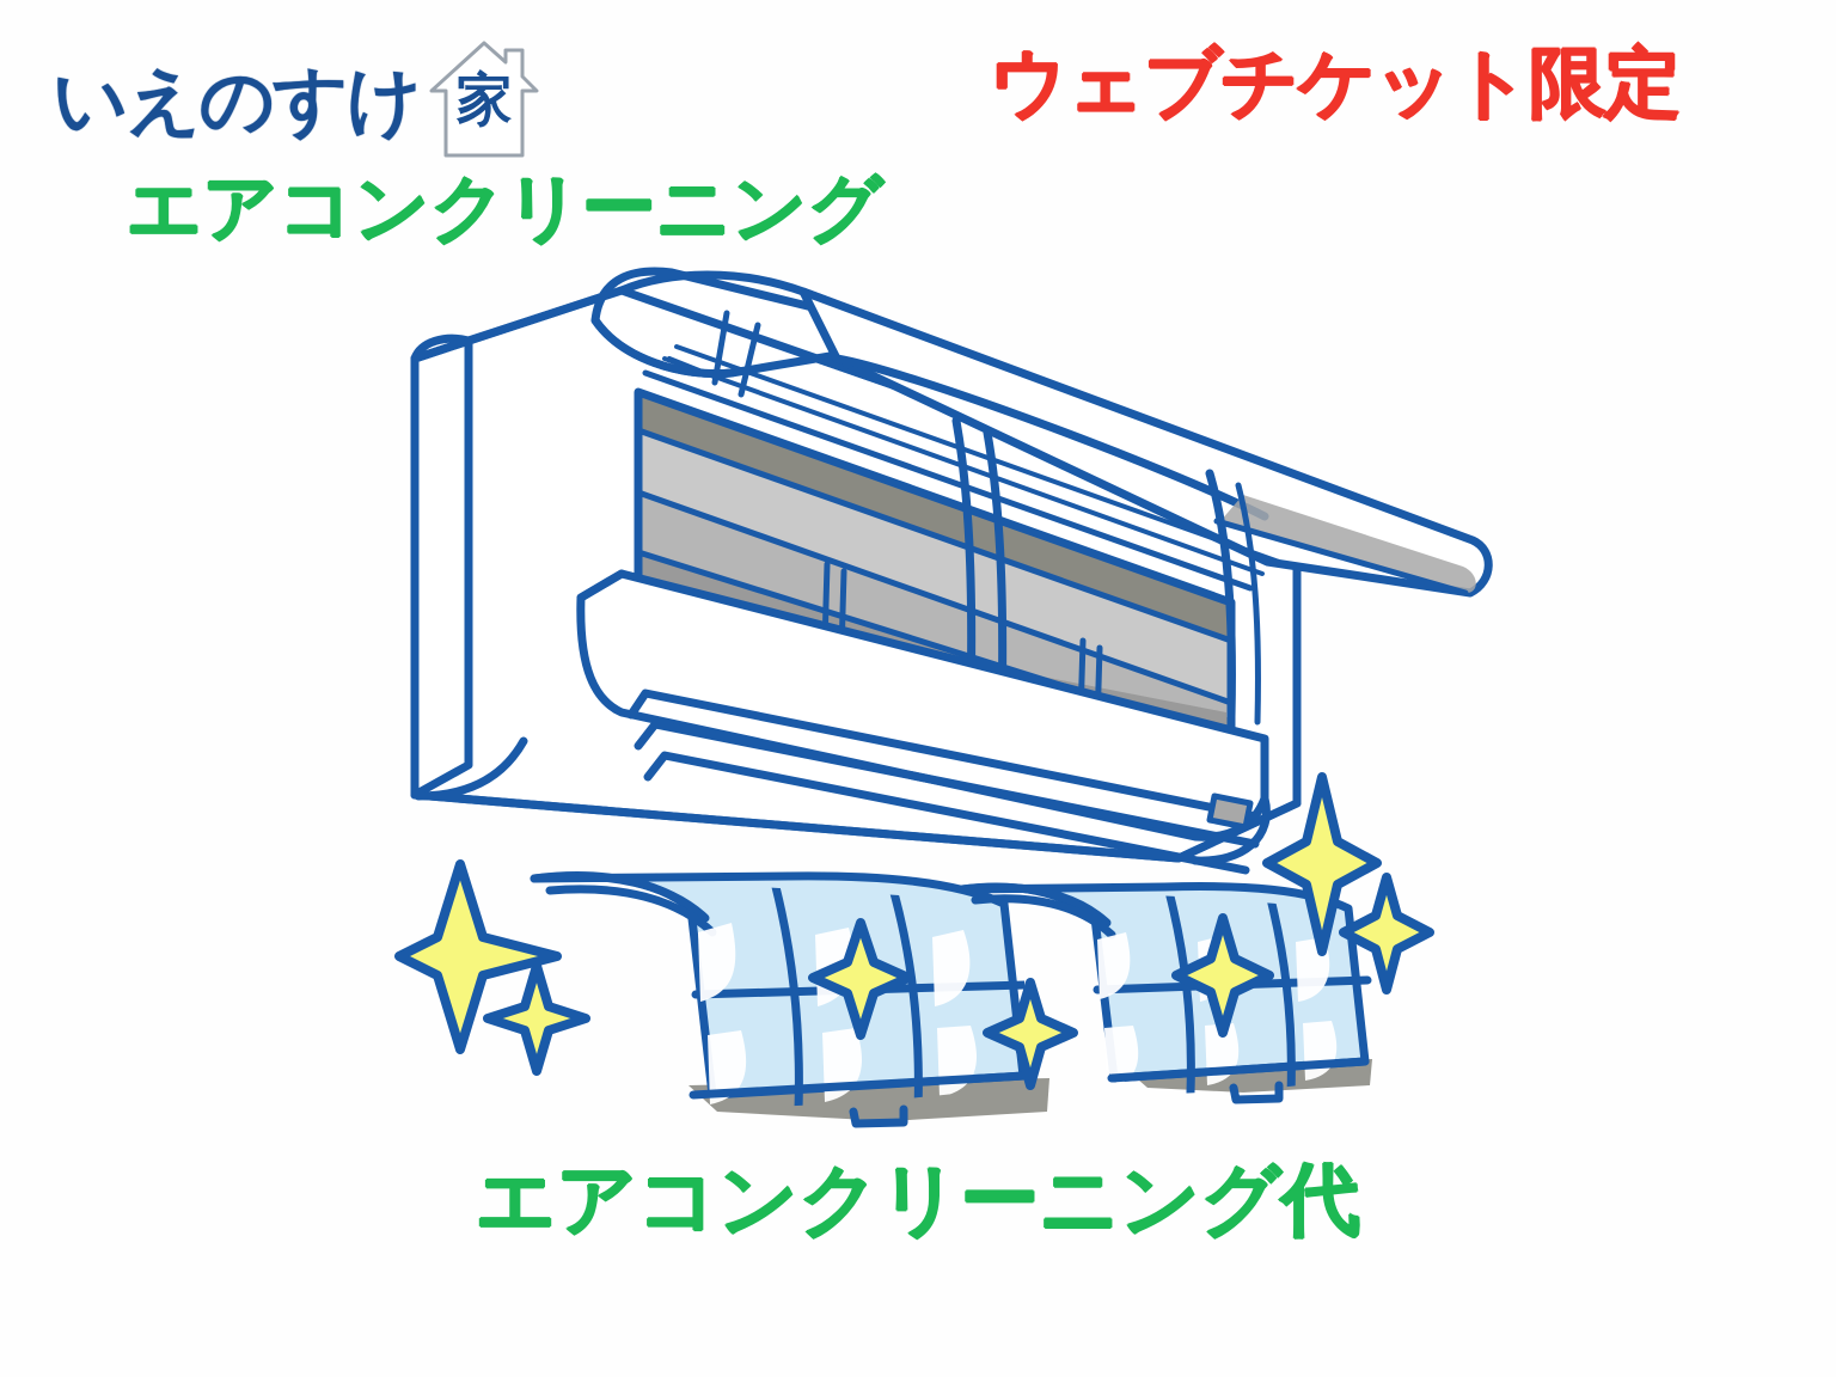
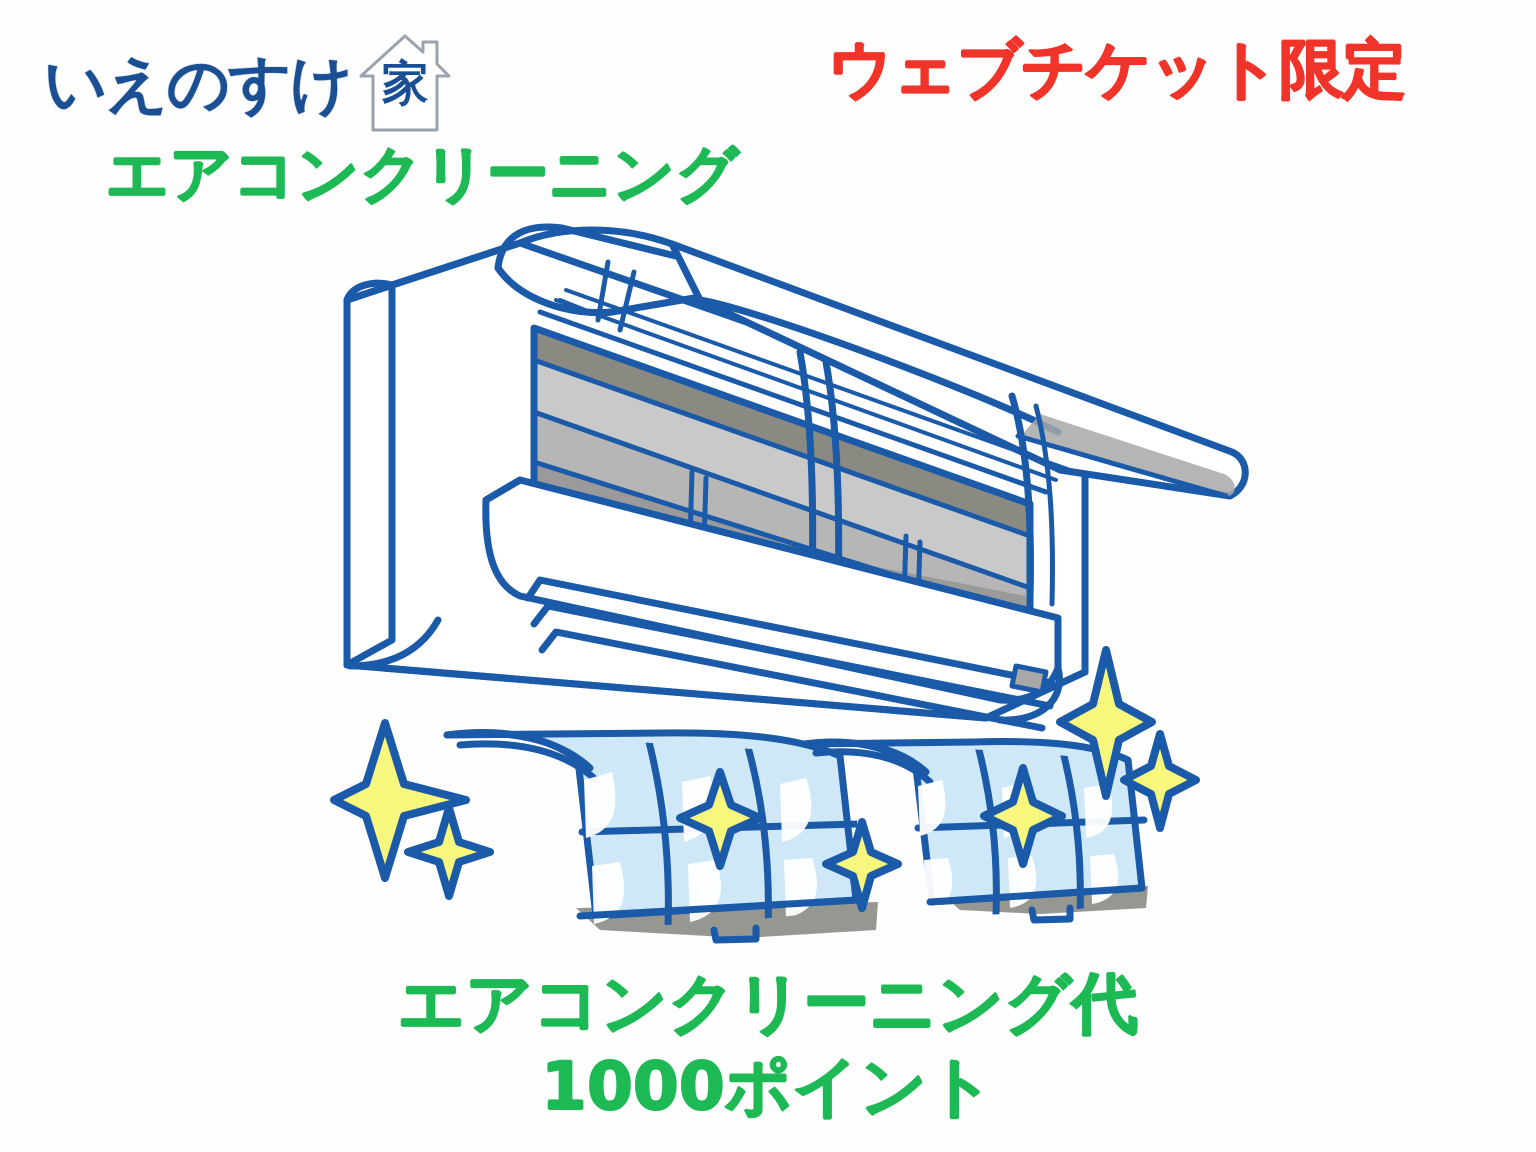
  いえのすけ
  家
  ウェブチケット限定
  エアコンクリーニング
  エアコンクリーニング代
+ 1000ポイント
